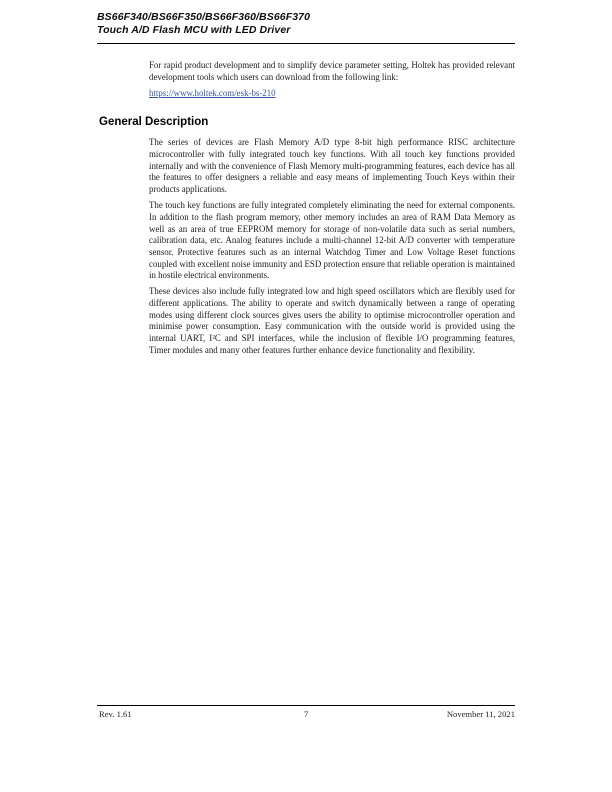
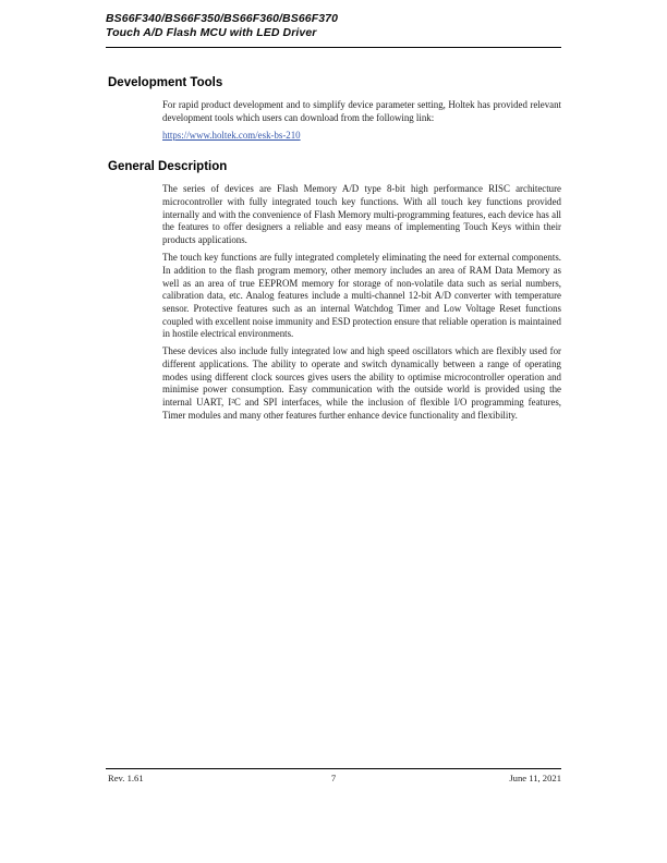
  BS66F340/BS66F350/BS66F360/BS66F370
  Touch A/D Flash MCU with LED Driver
+ Development Tools
  For rapid product development and to simplify device parameter setting, Holtek has provided relevant development tools which users can download from the following link:
  https://www.holtek.com/esk-bs-210
  General Description
  The series of devices are Flash Memory A/D type 8-bit high performance RISC architecture microcontroller with fully integrated touch key functions. With all touch key functions provided internally and with the convenience of Flash Memory multi-programming features, each device has all the features to offer designers a reliable and easy means of implementing Touch Keys within their products applications.
  The touch key functions are fully integrated completely eliminating the need for external components. In addition to the flash program memory, other memory includes an area of RAM Data Memory as well as an area of true EEPROM memory for storage of non-volatile data such as serial numbers, calibration data, etc. Analog features include a multi-channel 12-bit A/D converter with temperature sensor. Protective features such as an internal Watchdog Timer and Low Voltage Reset functions coupled with excellent noise immunity and ESD protection ensure that reliable operation is maintained in hostile electrical environments.
  These devices also include fully integrated low and high speed oscillators which are flexibly used for different applications. The ability to operate and switch dynamically between a range of operating modes using different clock sources gives users the ability to optimise microcontroller operation and minimise power consumption. Easy communication with the outside world is provided using the internal UART, I²C and SPI interfaces, while the inclusion of flexible I/O programming features, Timer modules and many other features further enhance device functionality and flexibility.
  Rev. 1.61
  7
- November 11, 2021
+ June 11, 2021
